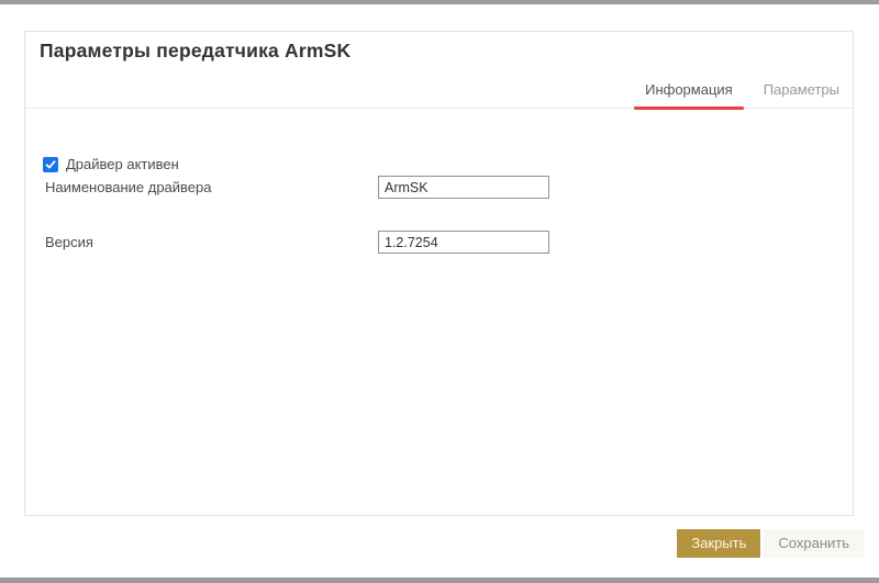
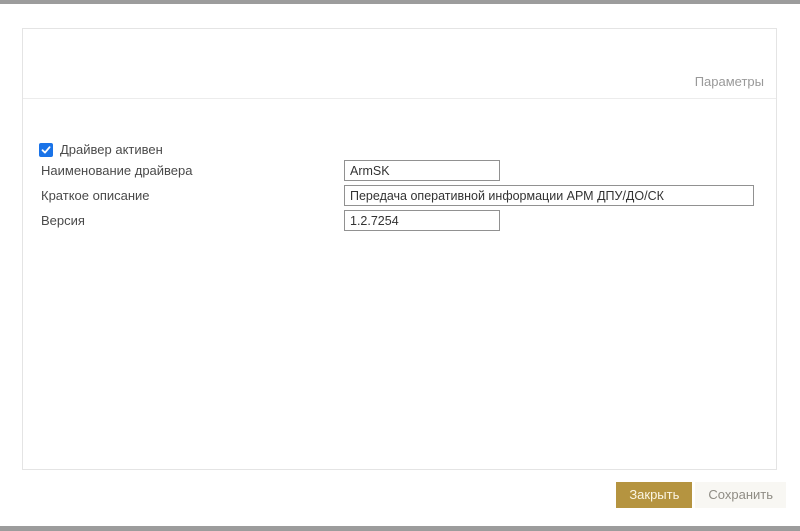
- Параметры передатчика ArmSK
- Информация
  Параметры
  Драйвер активен
  Наименование драйвера
  ArmSK
+ Краткое описание
+ Передача оперативной информации АРМ ДПУ/ДО/СК
  Версия
  1.2.7254
  Закрыть
  Сохранить
